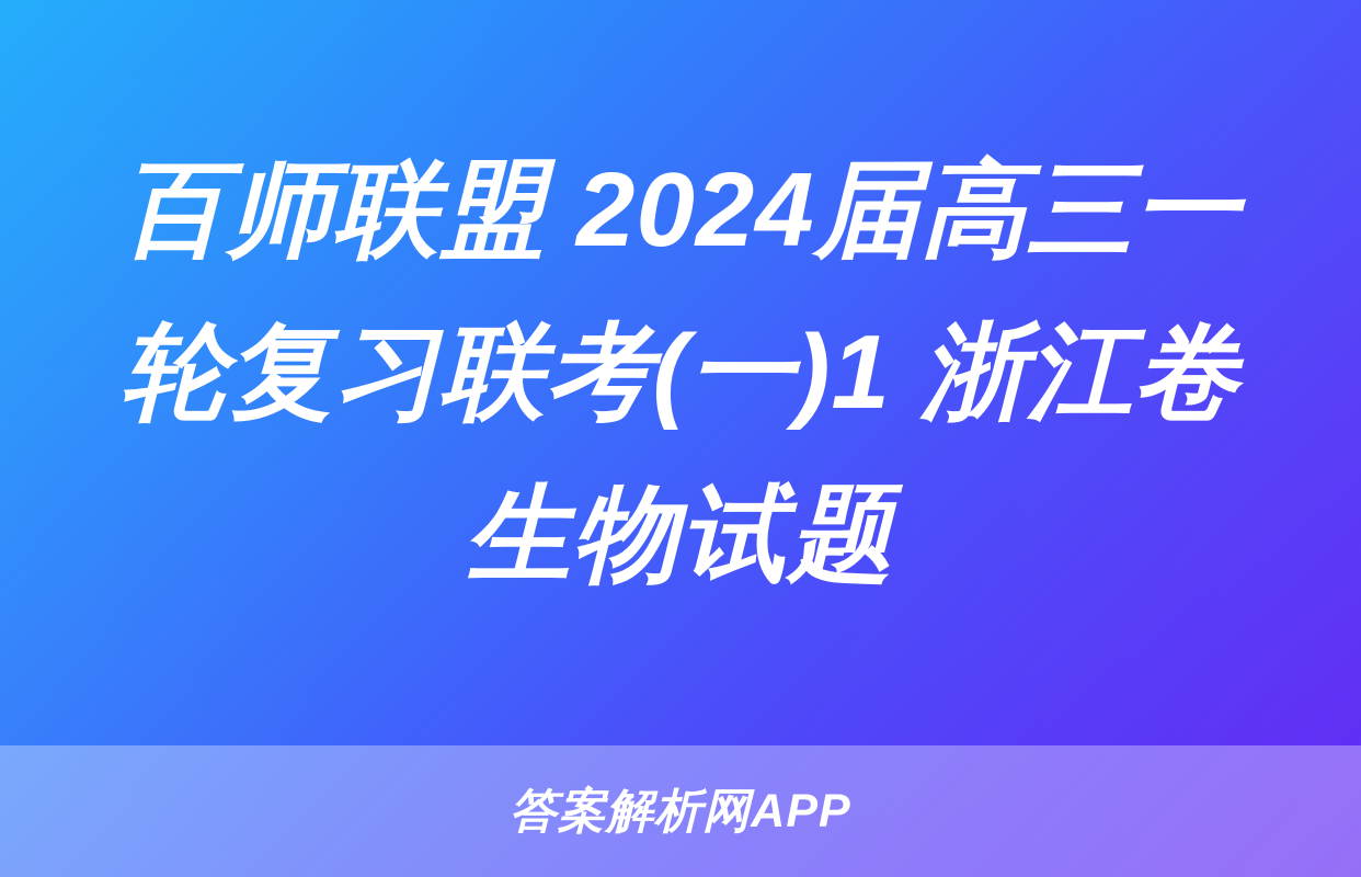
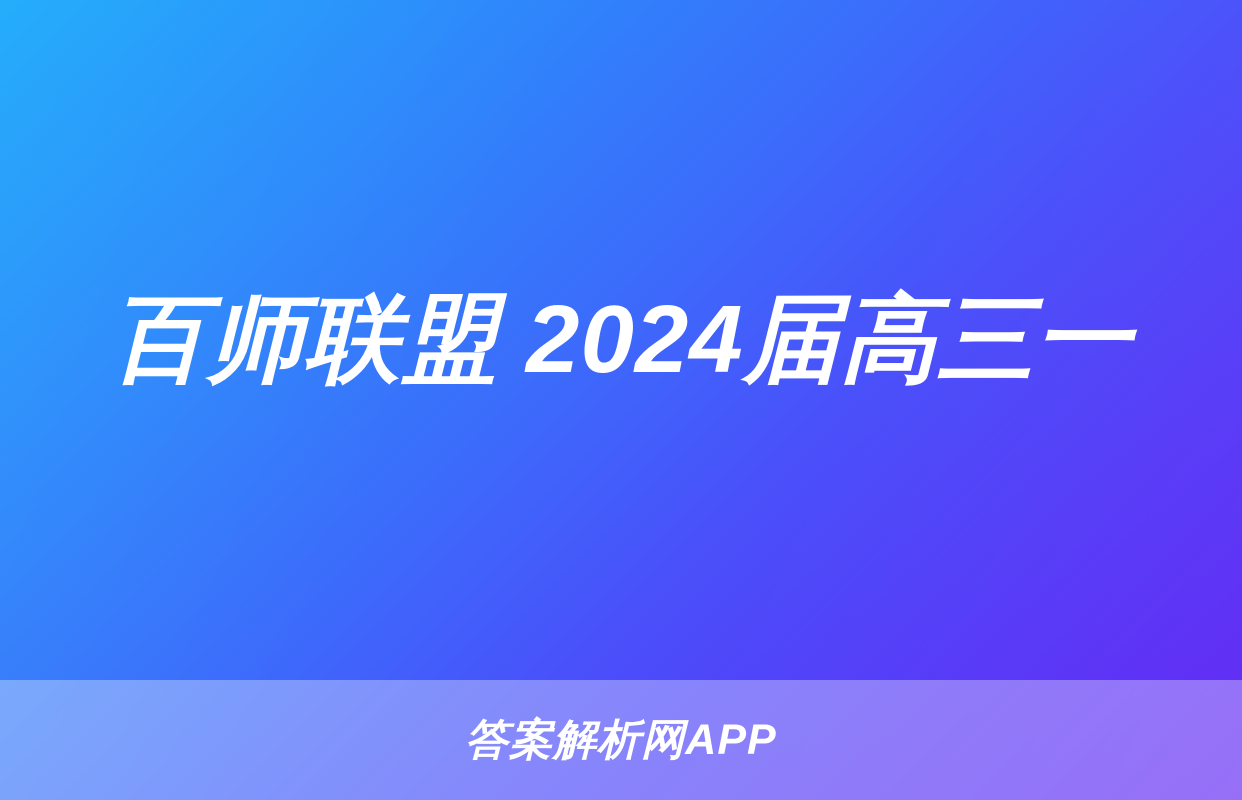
  百师联盟 2024届高三一
- 轮复习联考(一)1 浙江卷
- 生物试题
  答案解析网APP
